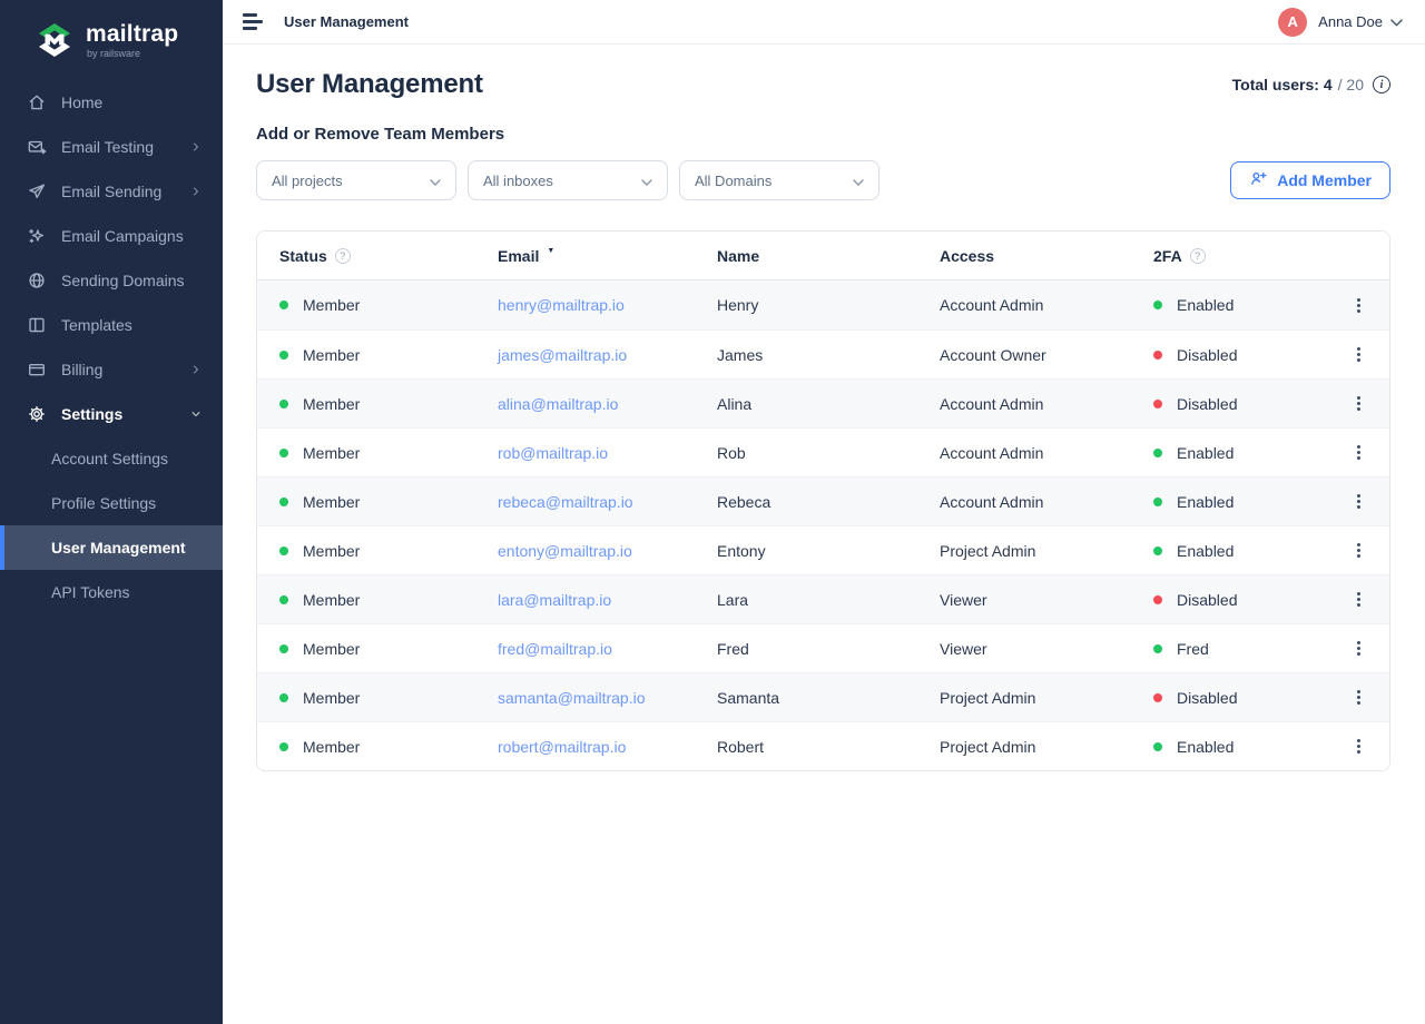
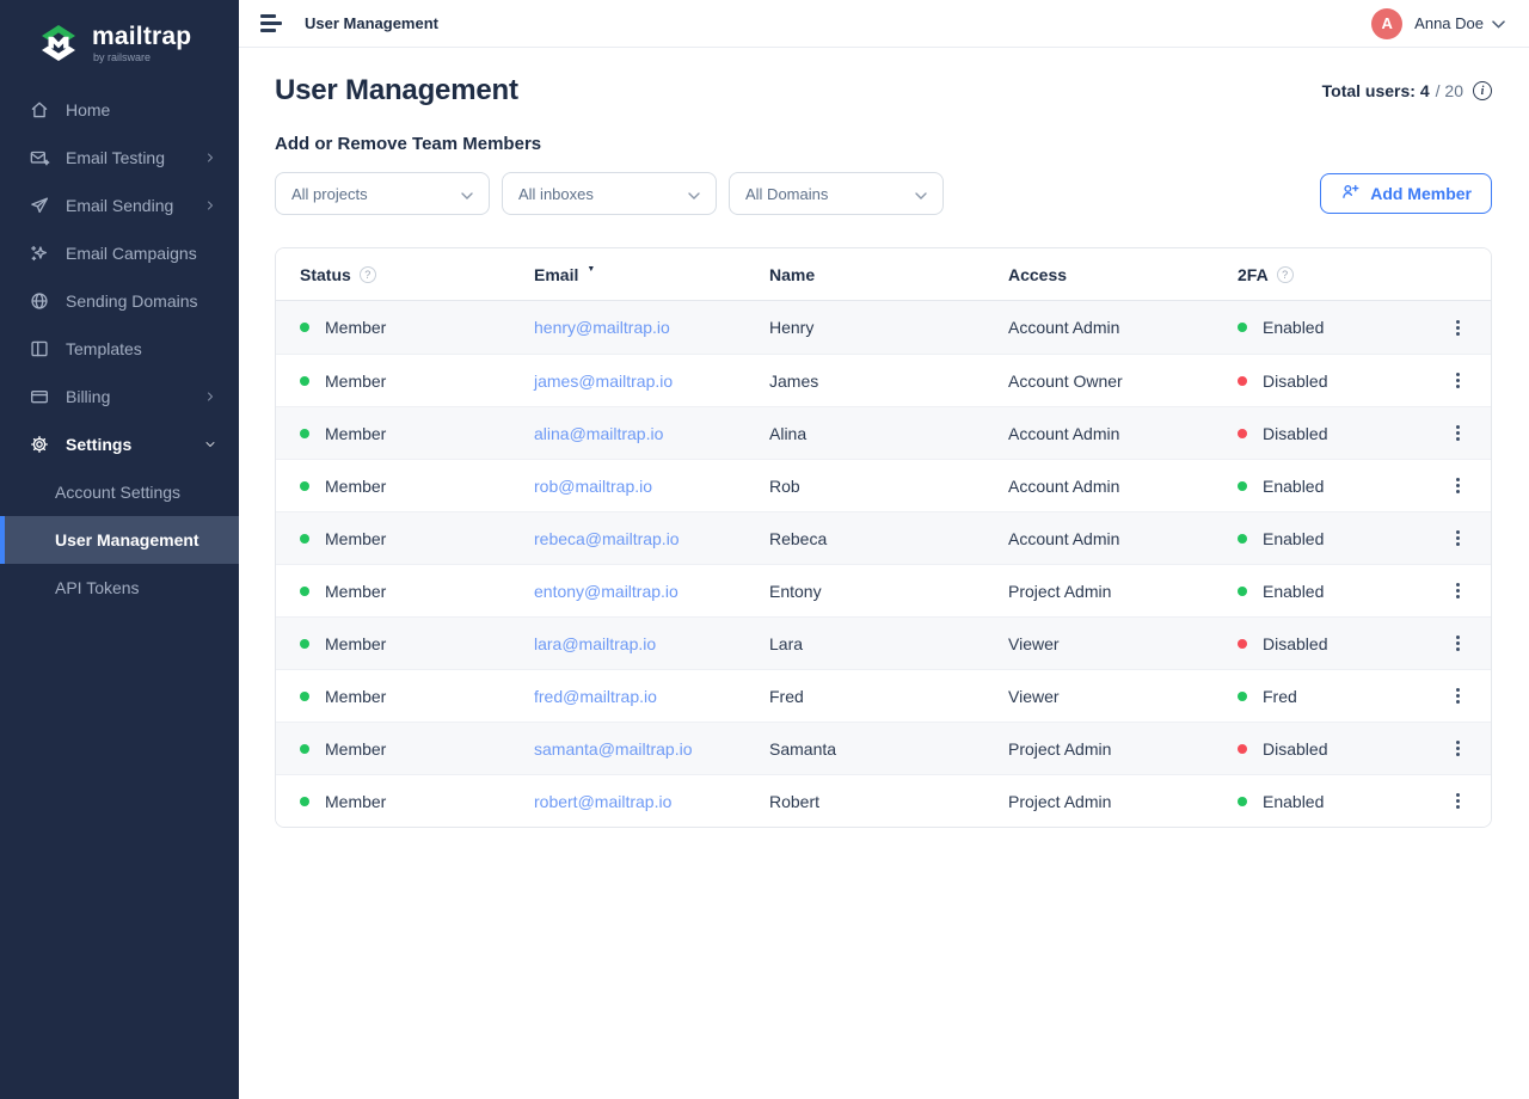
  mailtrap
  by railsware
  Home
  Email Testing
  Email Sending
  Email Campaigns
  Sending Domains
  Templates
  Billing
  Settings
  Account Settings
- Profile Settings
  User Management
  API Tokens
  User Management
  A
  Anna Doe
  User Management
  Total users: 4
  / 20
  i
  Add or Remove Team Members
  All projects
  All inboxes
  All Domains
  Add Member
  Status
  ?
  Email
  Name
  Access
  2FA
  ?
  Member
  henry@mailtrap.io
  Henry
  Account Admin
  Enabled
  Member
  james@mailtrap.io
  James
  Account Owner
  Disabled
  Member
  alina@mailtrap.io
  Alina
  Account Admin
  Disabled
  Member
  rob@mailtrap.io
  Rob
  Account Admin
  Enabled
  Member
  rebeca@mailtrap.io
  Rebeca
  Account Admin
  Enabled
  Member
  entony@mailtrap.io
  Entony
  Project Admin
  Enabled
  Member
  lara@mailtrap.io
  Lara
  Viewer
  Disabled
  Member
  fred@mailtrap.io
  Fred
  Viewer
  Fred
  Member
  samanta@mailtrap.io
  Samanta
  Project Admin
  Disabled
  Member
  robert@mailtrap.io
  Robert
  Project Admin
  Enabled
